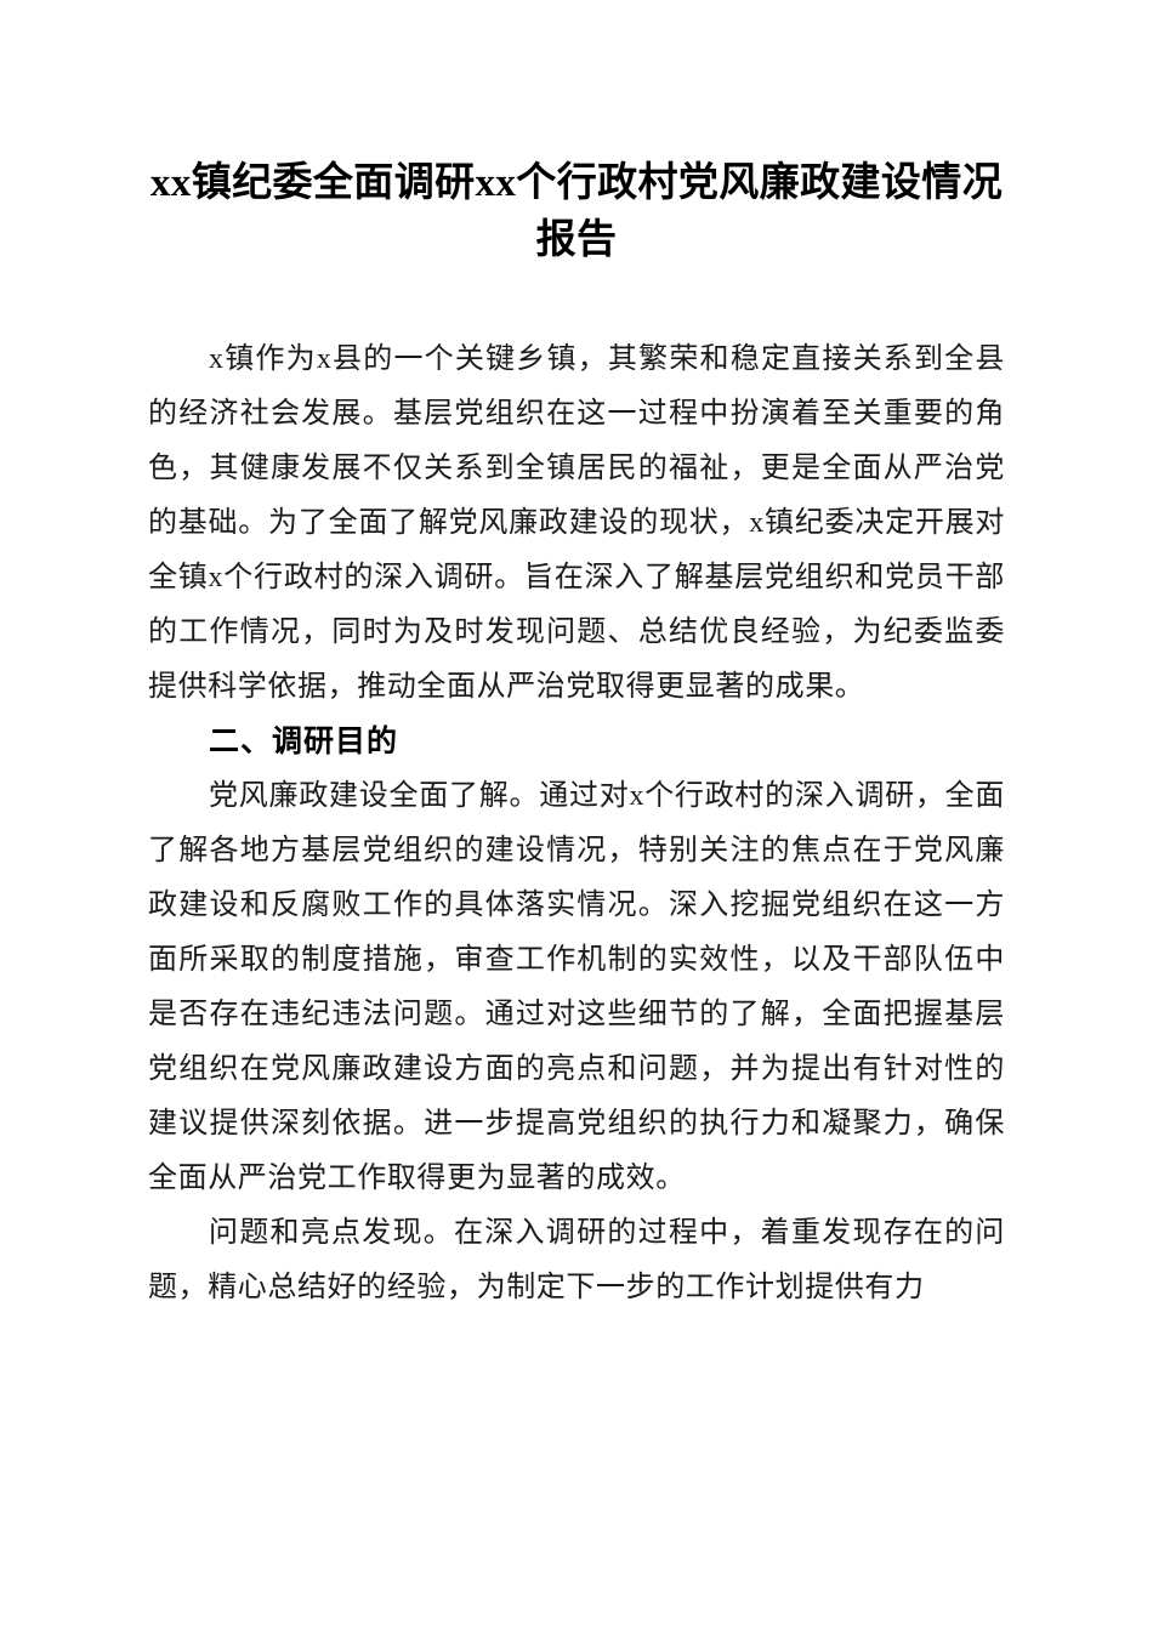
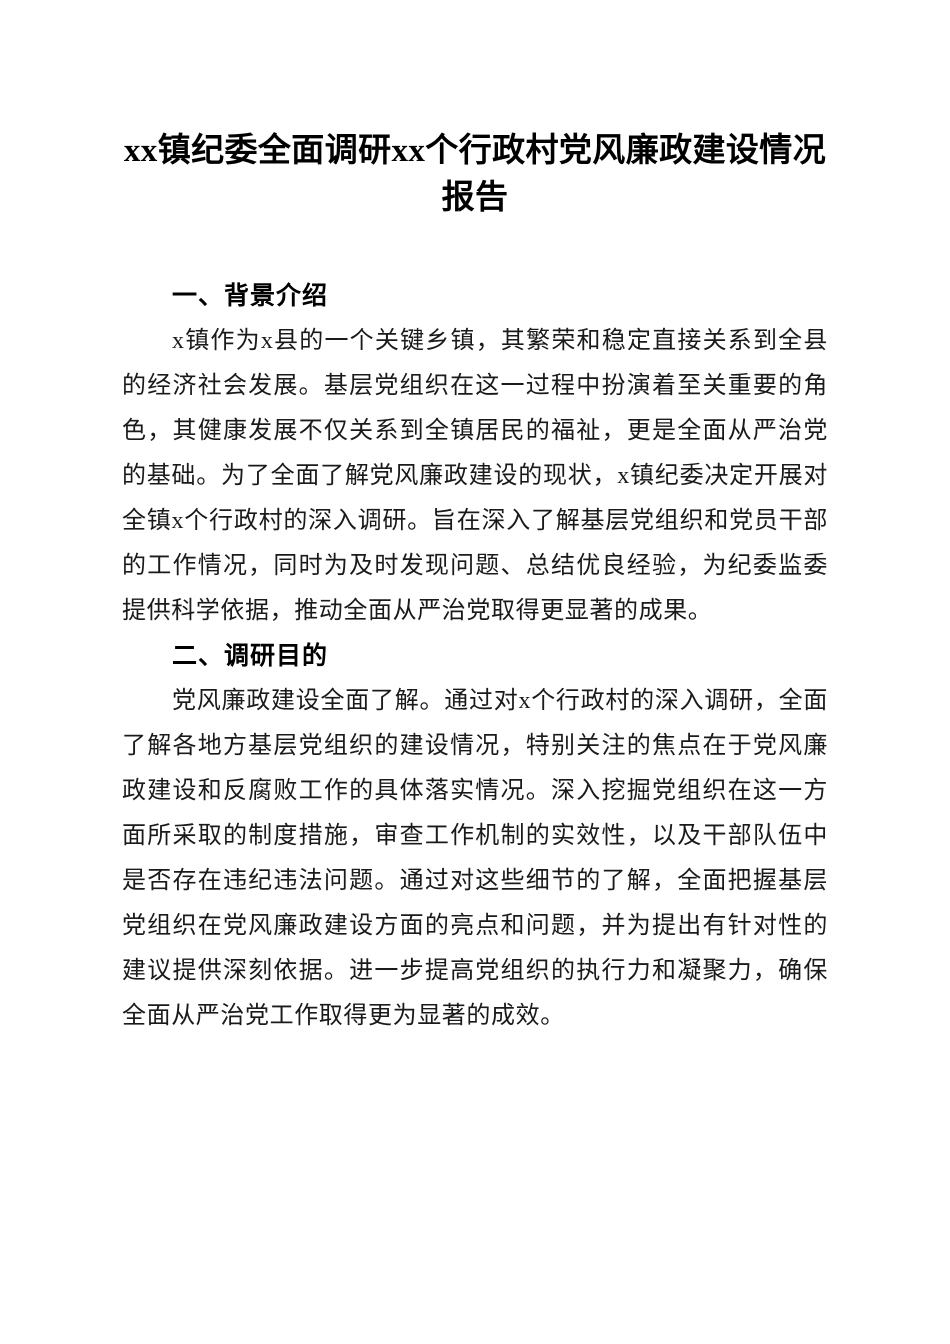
  xx镇纪委全面调研xx个行政村党风廉政建设情况报告
+ 一、背景介绍
  x镇作为x县的一个关键乡镇，其繁荣和稳定直接关系到全县的经济社会发展。基层党组织在这一过程中扮演着至关重要的角色，其健康发展不仅关系到全镇居民的福祉，更是全面从严治党的基础。为了全面了解党风廉政建设的现状，x镇纪委决定开展对全镇x个行政村的深入调研。旨在深入了解基层党组织和党员干部的工作情况，同时为及时发现问题、总结优良经验，为纪委监委提供科学依据，推动全面从严治党取得更显著的成果。
  二、调研目的
  党风廉政建设全面了解。通过对x个行政村的深入调研，全面了解各地方基层党组织的建设情况，特别关注的焦点在于党风廉政建设和反腐败工作的具体落实情况。深入挖掘党组织在这一方面所采取的制度措施，审查工作机制的实效性，以及干部队伍中是否存在违纪违法问题。通过对这些细节的了解，全面把握基层党组织在党风廉政建设方面的亮点和问题，并为提出有针对性的建议提供深刻依据。进一步提高党组织的执行力和凝聚力，确保全面从严治党工作取得更为显著的成效。
- 问题和亮点发现。在深入调研的过程中，着重发现存在的问题，精心总结好的经验，为制定下一步的工作计划提供有力
